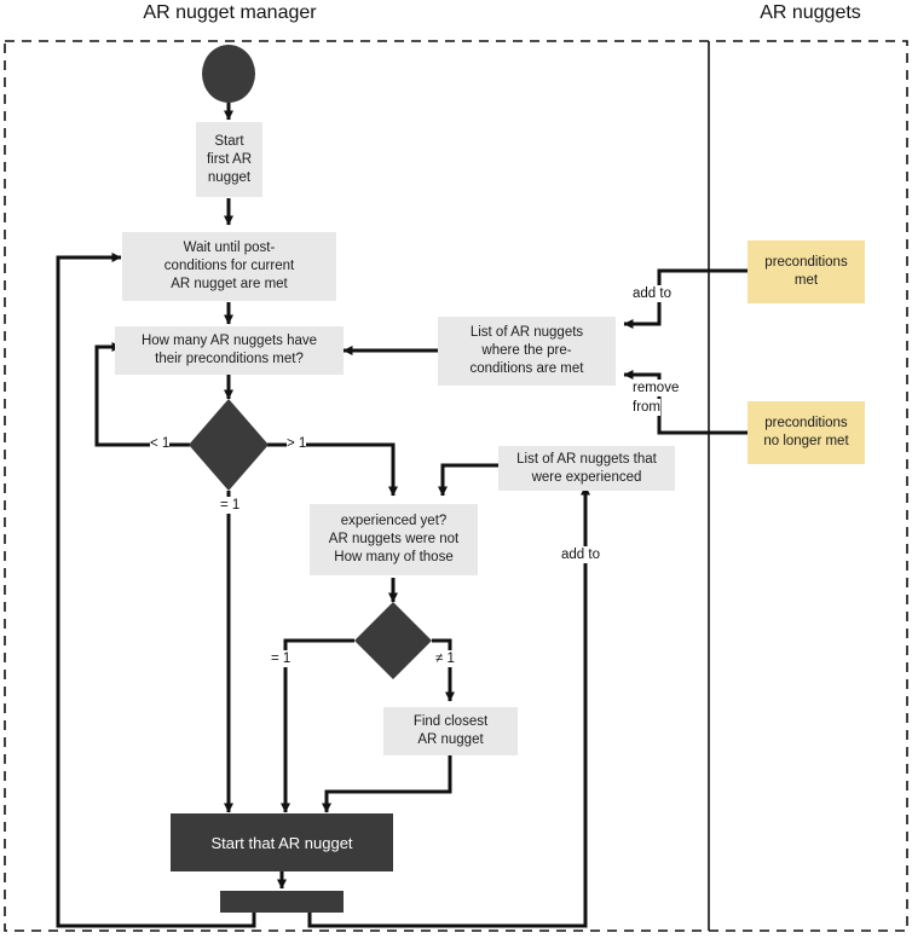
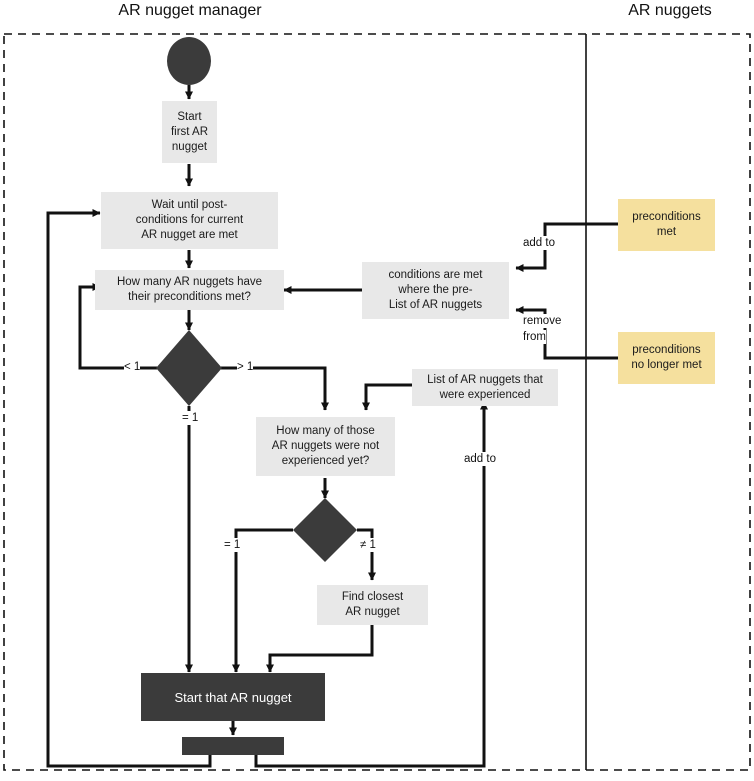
  AR nugget manager
  AR nuggets
  Start
  first AR
  nugget
  Wait until post-
  conditions for current
  AR nugget are met
  How many AR nuggets have
  their preconditions met?
- List of AR nuggets
+ conditions are met
  where the pre-
- conditions are met
+ List of AR nuggets
  preconditions
  met
  preconditions
  no longer met
- experienced yet?
+ How many of those
  AR nuggets were not
- How many of those
+ experienced yet?
  List of AR nuggets that
  were experienced
  Find closest
  AR nugget
  Start that AR nugget
  add to
  remove
  from
  add to
  < 1
  > 1
  = 1
  = 1
  ≠ 1
